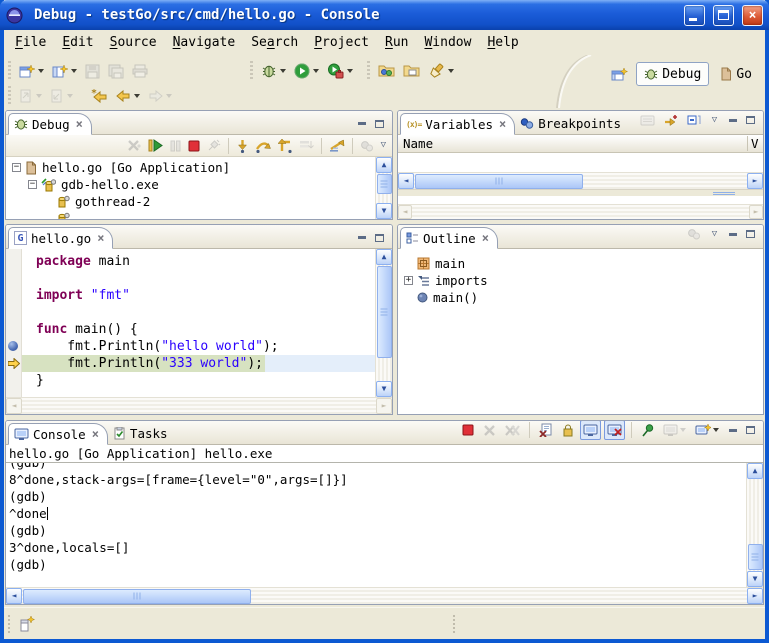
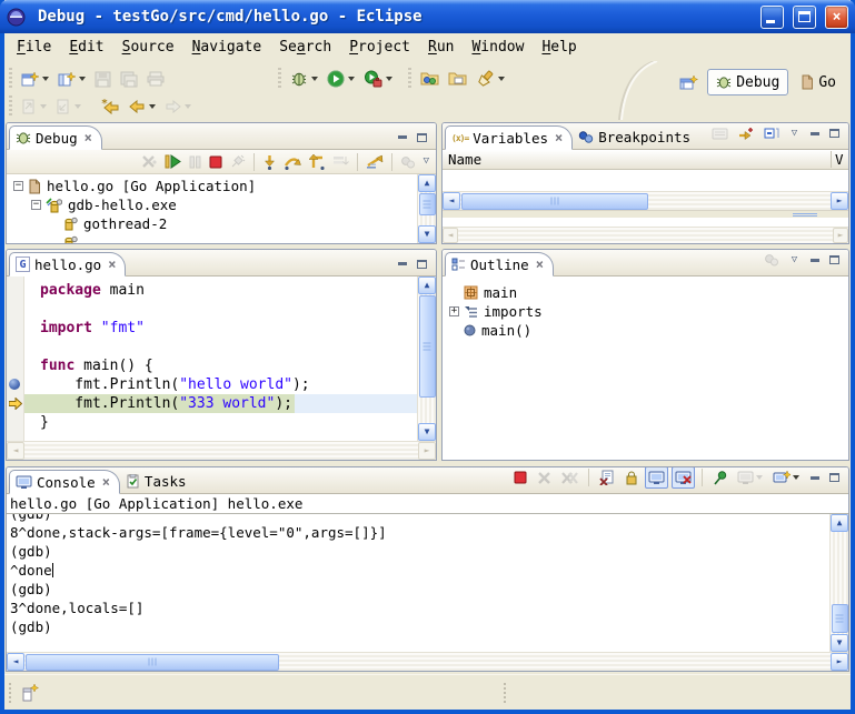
- Debug - testGo/src/cmd/hello.go - Console
+ Debug - testGo/src/cmd/hello.go - Eclipse
  ×
  File
  Edit
  Source
  Navigate
  Search
  Project
  Run
  Window
  Help
  *
  Debug
  Go
  Debug
  ×
  ▽
  −
  hello.go [Go Application]
  −
  gdb-hello.exe
  gothread-2
  ▲
  ▼
  (x)=
  Variables
  ×
  Breakpoints
  ▽
  Name
  V
  ◄
  ►
  ◄
  ►
  G
  hello.go
  ×
  package main
  import "fmt"
  func main() {
  fmt.Println("hello world");
  fmt.Println("333 world");
  }
  ▲
  ▼
  ◄
  ►
  Outline
  ×
  ▽
  main
  +
  imports
  main()
  Console
  ×
  Tasks
  hello.go [Go Application] hello.exe
  (gdb)
  8^done,stack-args=[frame={level="0",args=[]}]
  (gdb)
  ^done
  (gdb)
  3^done,locals=[]
  (gdb)
  ▲
  ▼
  ◄
  ►
